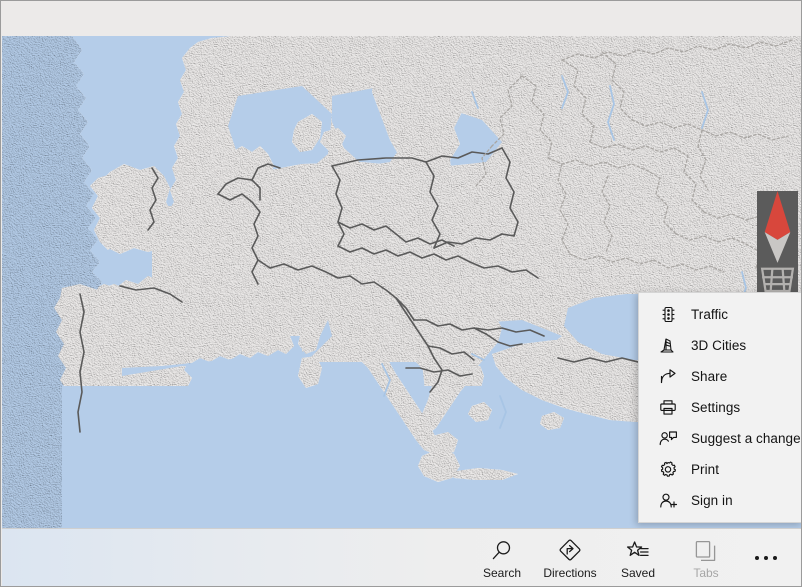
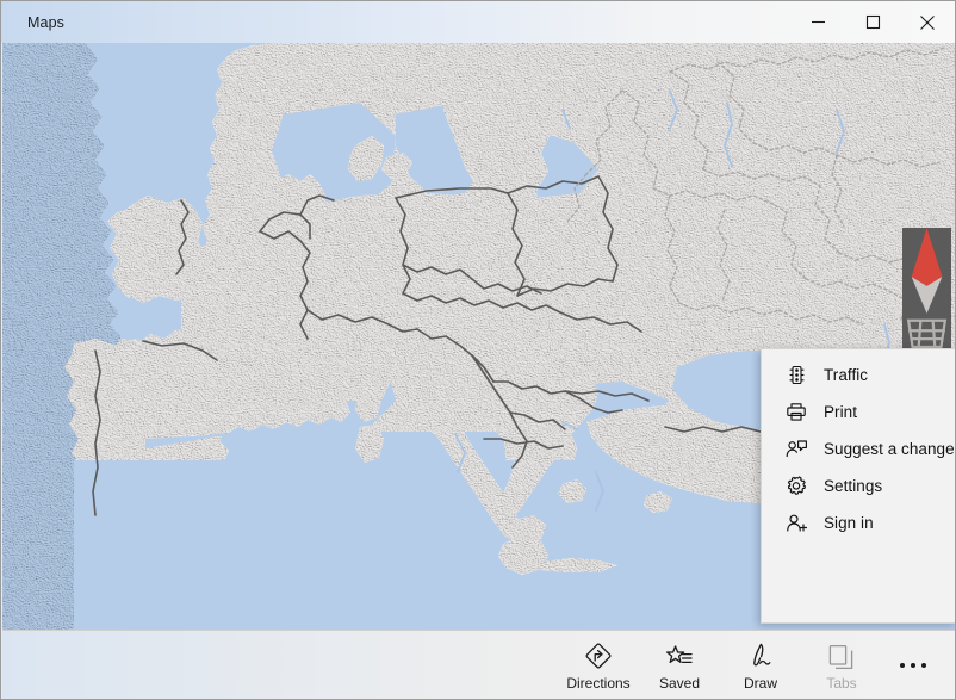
+ Maps
  Traffic
- 3D Cities
- Share
- Settings
+ Print
  Suggest a change
- Print
+ Settings
  Sign in
- Search
  Directions
  Saved
+ Draw
  Tabs
